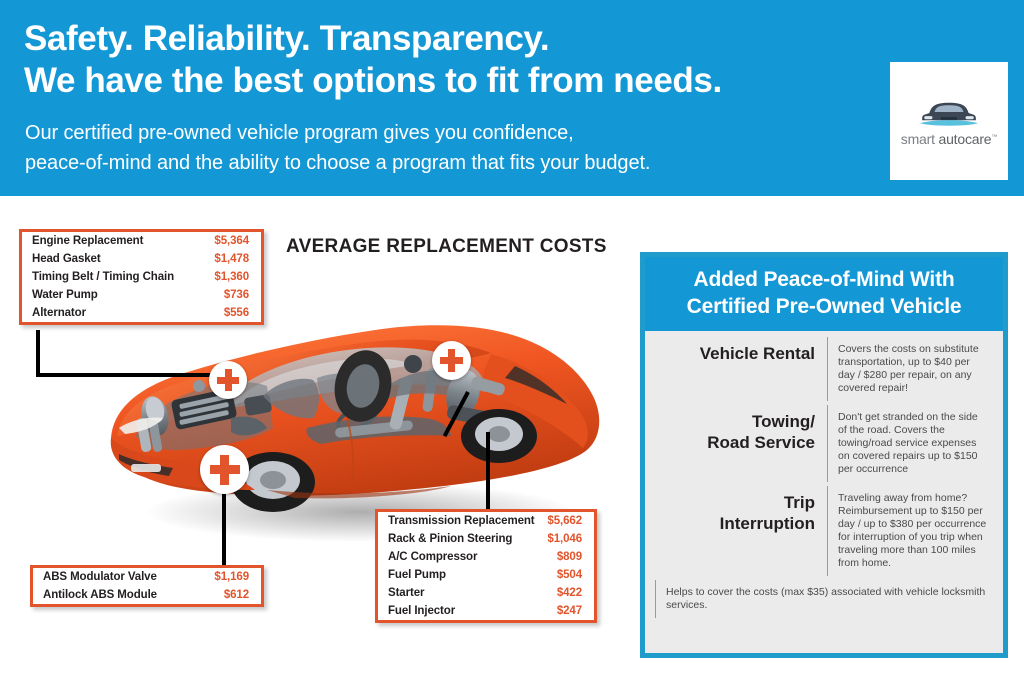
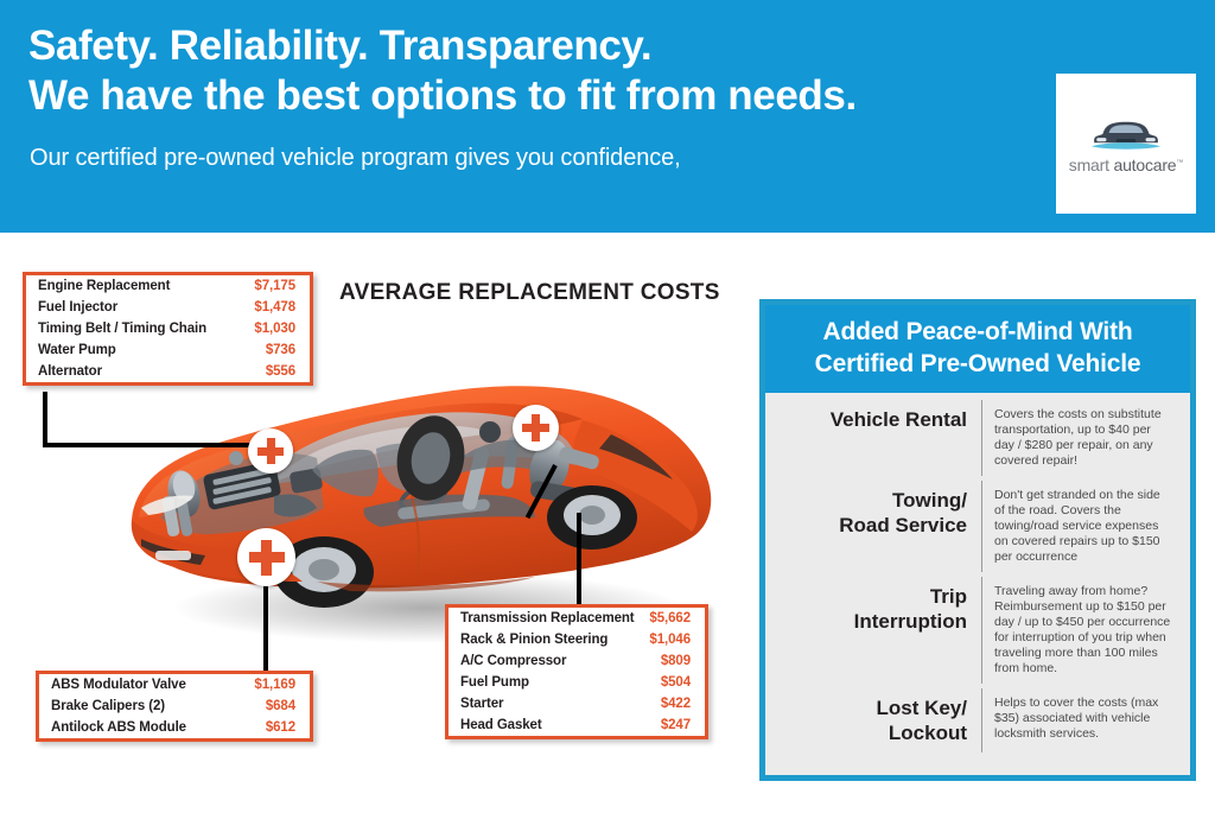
  Safety. Reliability. Transparency.
  We have the best options to fit from needs.
  Our certified pre-owned vehicle program gives you confidence,
- peace-of-mind and the ability to choose a program that fits your budget.
  smart autocare
  AVERAGE REPLACEMENT COSTS
- Engine Replacement	$5,364
+ Engine Replacement	$7,175
- Head Gasket	$1,478
+ Fuel Injector	$1,478
- Timing Belt / Timing Chain	$1,360
+ Timing Belt / Timing Chain	$1,030
  Water Pump	$736
  Alternator	$556
  ABS Modulator Valve	$1,169
+ Brake Calipers (2)	$684
  Antilock ABS Module	$612
  Transmission Replacement	$5,662
  Rack & Pinion Steering	$1,046
  A/C Compressor	$809
  Fuel Pump	$504
  Starter	$422
- Fuel Injector	$247
+ Head Gasket	$247
  Added Peace-of-Mind With
  Certified Pre-Owned Vehicle
  Vehicle Rental
  Covers the costs on substitute transportation, up to $40 per day / $280 per repair, on any covered repair!
  Towing/
  Road Service
  Don't get stranded on the side of the road. Covers the towing/road service expenses on covered repairs up to $150 per occurrence
  Trip
  Interruption
- Traveling away from home? Reimbursement up to $150 per day / up to $380 per occurrence for interruption of you trip when traveling more than 100 miles from home.
+ Traveling away from home? Reimbursement up to $150 per day / up to $450 per occurrence for interruption of you trip when traveling more than 100 miles from home.
+ Lost Key/
+ Lockout
  Helps to cover the costs (max $35) associated with vehicle locksmith services.
